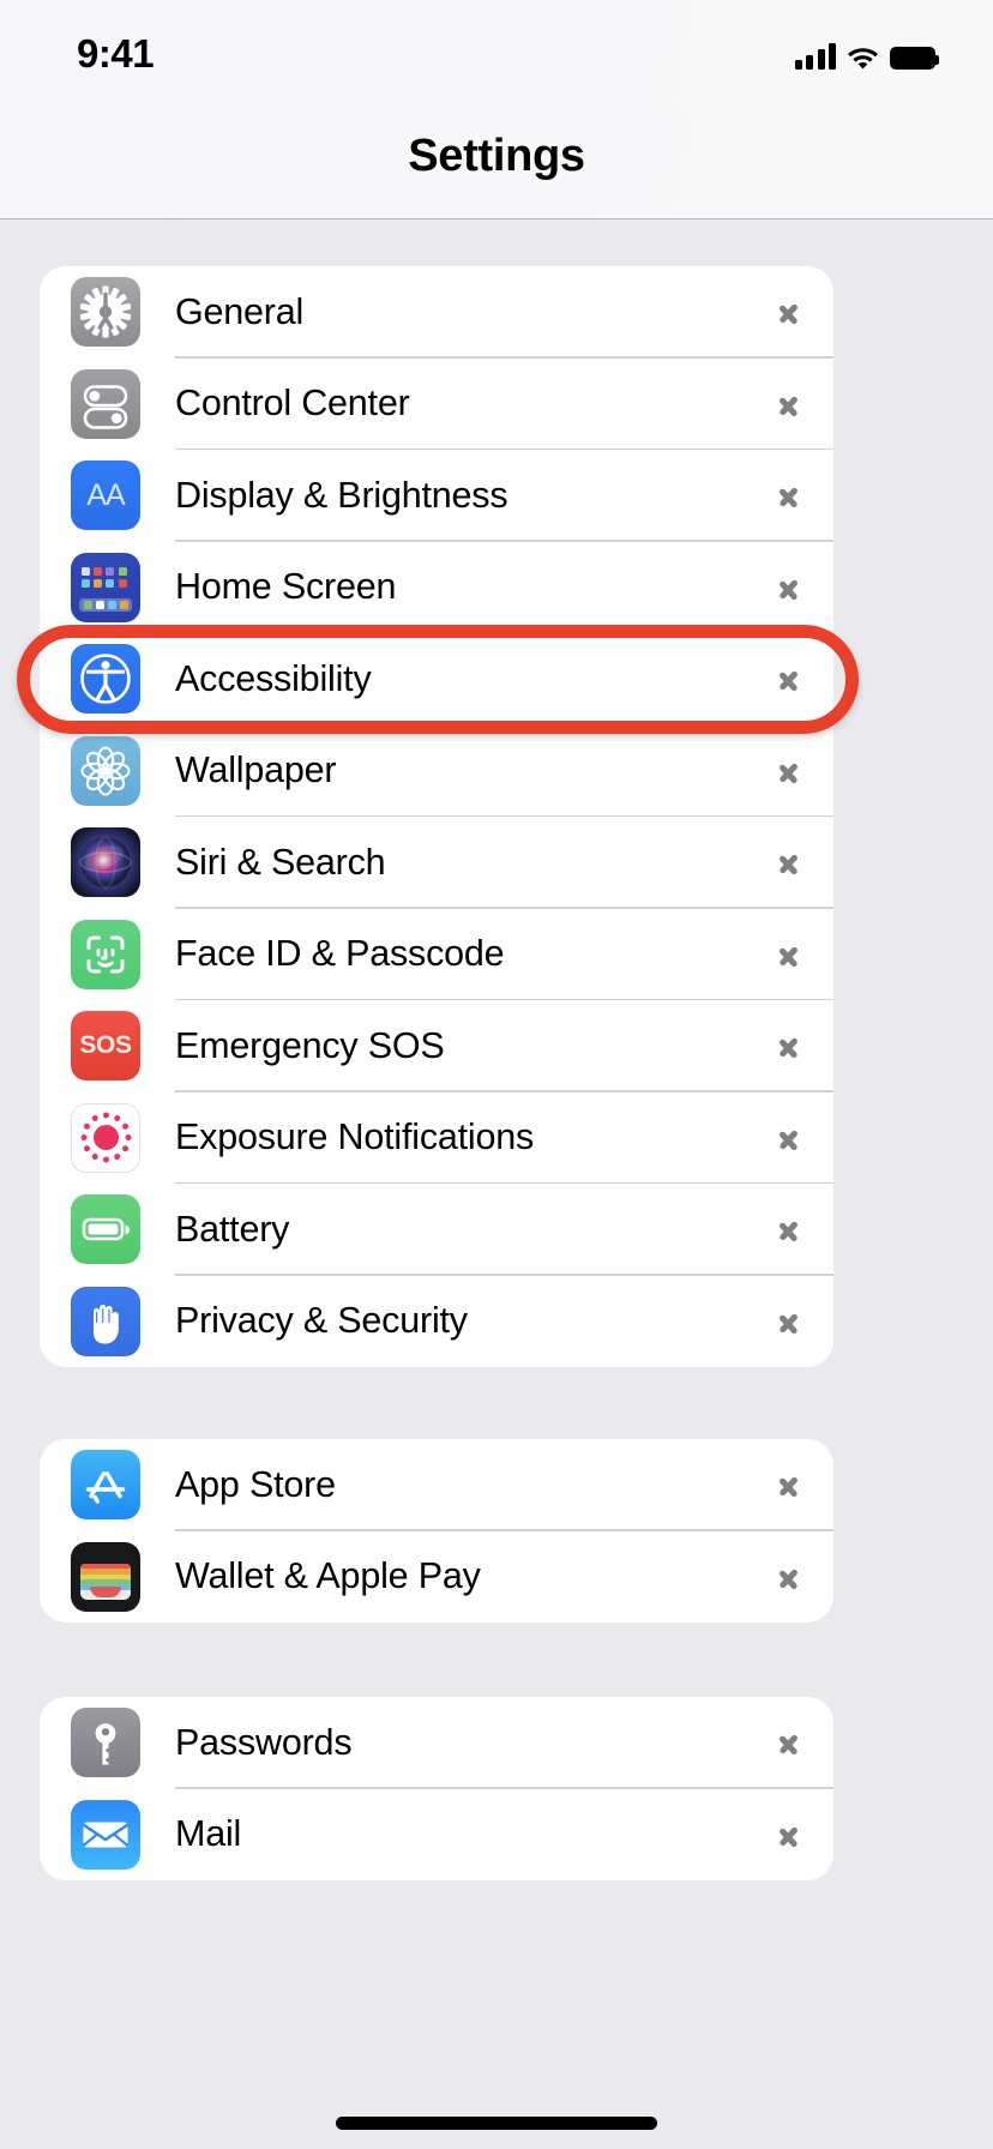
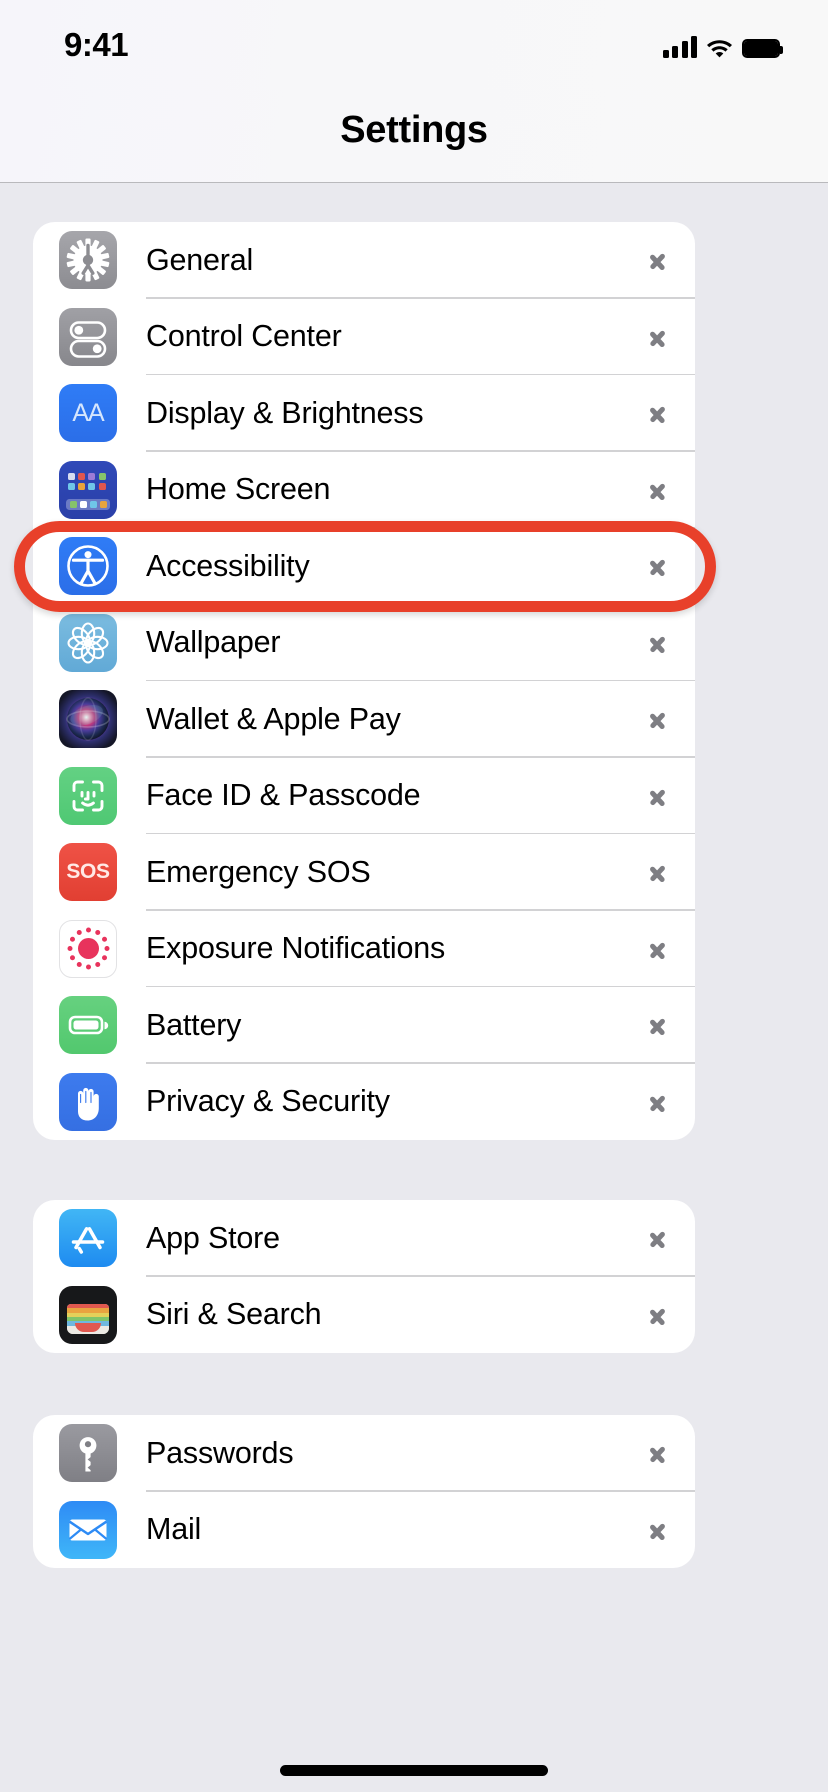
  9:41
  Settings
  General
  Control Center
  AA
  Display & Brightness
  Home Screen
  Accessibility
  Wallpaper
- Siri & Search
+ Wallet & Apple Pay
  Face ID & Passcode
  SOS
  Emergency SOS
  Exposure Notifications
  Battery
  Privacy & Security
  App Store
- Wallet & Apple Pay
+ Siri & Search
  Passwords
  Mail
